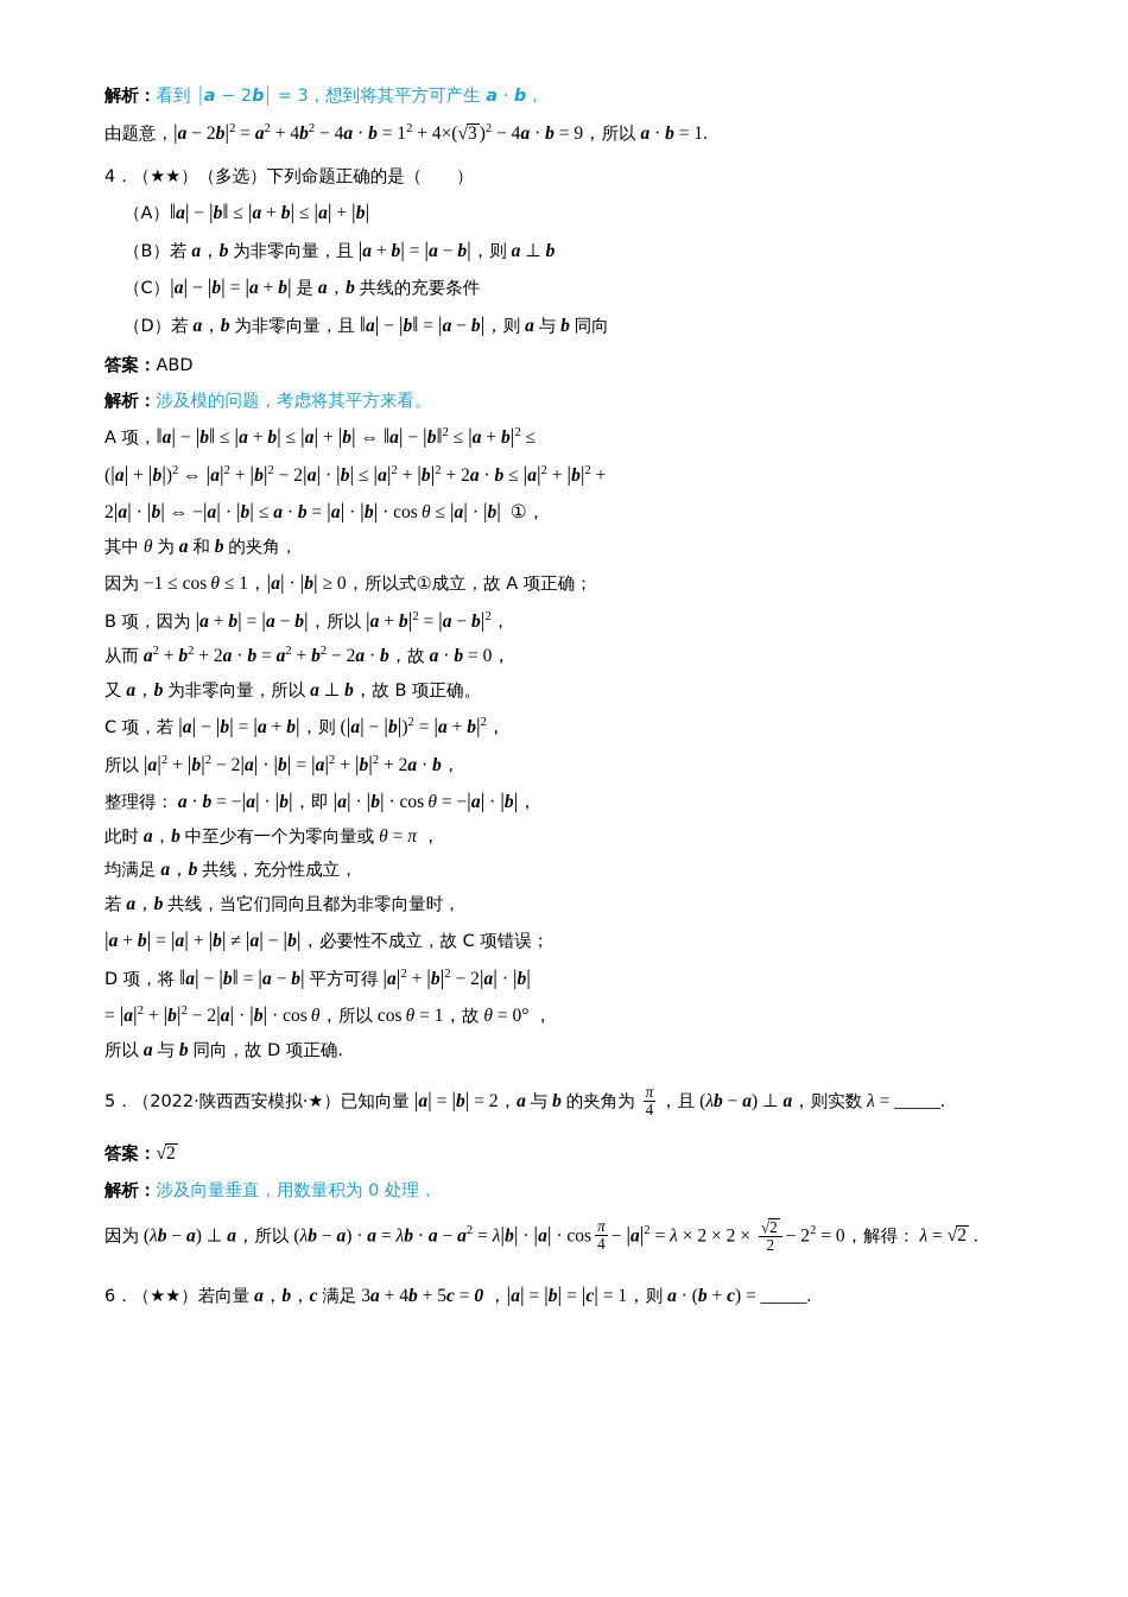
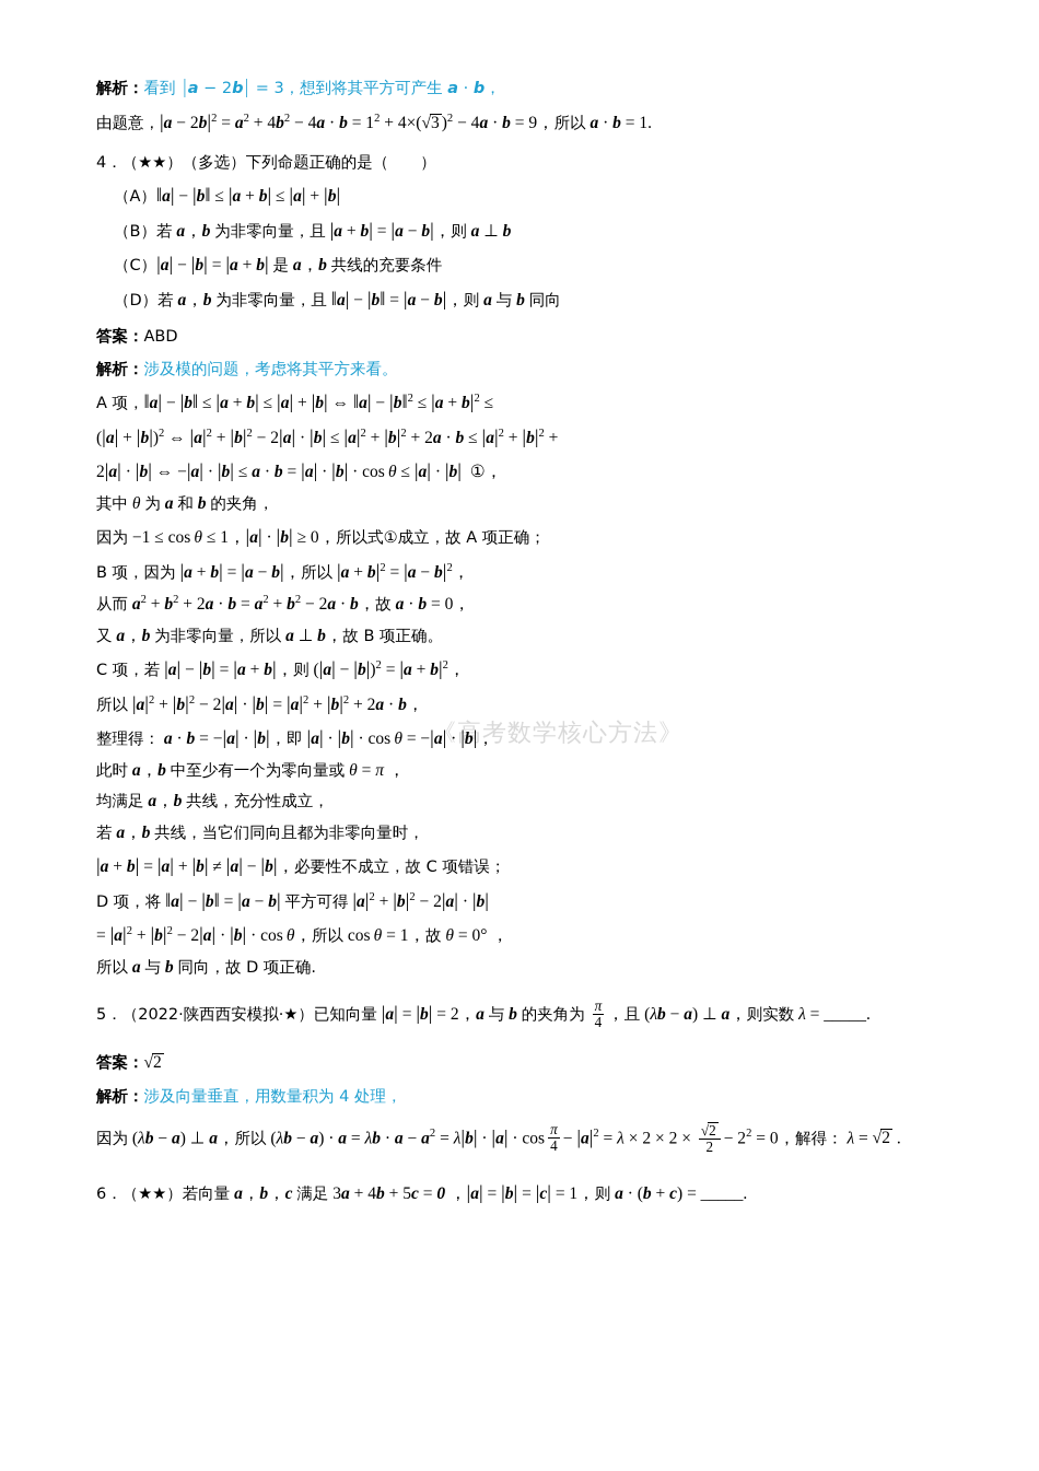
+ 《高考数学核心方法》
  解析：看到 |a − 2b| = 3，想到将其平方可产生 a · b，
  由题意，|a − 2b|2 = a2 + 4b2 − 4a · b = 12 + 4×(√3)2 − 4a · b = 9，所以 a · b = 1.
  4．（★★）（多选）下列命题正确的是（ ）
  （A）‖a| − |b‖ ≤ |a + b| ≤ |a| + |b|
  （B）若 a，b 为非零向量，且 |a + b| = |a − b|，则 a ⊥ b
  （C）|a| − |b| = |a + b| 是 a，b 共线的充要条件
  （D）若 a，b 为非零向量，且 ‖a| − |b‖ = |a − b|，则 a 与 b 同向
  答案：ABD
  解析：涉及模的问题，考虑将其平方来看。
  A 项，‖a| − |b‖ ≤ |a + b| ≤ |a| + |b| ⇔ ‖a| − |b‖2 ≤ |a + b|2 ≤
  (|a| + |b|)2 ⇔ |a|2 + |b|2 − 2|a| · |b| ≤ |a|2 + |b|2 + 2a · b ≤ |a|2 + |b|2 +
  2|a| · |b| ⇔ −|a| · |b| ≤ a · b = |a| · |b| · cos θ ≤ |a| · |b| ①，
  其中 θ 为 a 和 b 的夹角，
  因为 −1 ≤ cos θ ≤ 1，|a| · |b| ≥ 0，所以式①成立，故 A 项正确；
  B 项，因为 |a + b| = |a − b|，所以 |a + b|2 = |a − b|2，
  从而 a2 + b2 + 2a · b = a2 + b2 − 2a · b，故 a · b = 0，
  又 a，b 为非零向量，所以 a ⊥ b，故 B 项正确。
  C 项，若 |a| − |b| = |a + b|，则 (|a| − |b|)2 = |a + b|2，
  所以 |a|2 + |b|2 − 2|a| · |b| = |a|2 + |b|2 + 2a · b，
  整理得： a · b = −|a| · |b|，即 |a| · |b| · cos θ = −|a| · |b|，
  此时 a，b 中至少有一个为零向量或 θ = π ，
  均满足 a，b 共线，充分性成立，
  若 a，b 共线，当它们同向且都为非零向量时，
  |a + b| = |a| + |b| ≠ |a| − |b|，必要性不成立，故 C 项错误；
  D 项，将 ‖a| − |b‖ = |a − b| 平方可得 |a|2 + |b|2 − 2|a| · |b|
  = |a|2 + |b|2 − 2|a| · |b| · cos θ，所以 cos θ = 1，故 θ = 0° ，
  所以 a 与 b 同向，故 D 项正确.
  5．（2022·陕西西安模拟·★）已知向量 |a| = |b| = 2，a 与 b 的夹角为
  π
  4
  ，且 (λb − a) ⊥ a，则实数 λ = _____.
  答案：√2
- 解析：涉及向量垂直，用数量积为 0 处理，
+ 解析：涉及向量垂直，用数量积为 4 处理，
  因为 (λb − a) ⊥ a，所以 (λb − a) · a = λb · a − a2 = λ|b| · |a| · cos
  π
  4
  − |a|2 = λ × 2 × 2 ×
  √2
  2
  − 22 = 0，解得： λ = √2 .
  6．（★★）若向量 a，b，c 满足 3a + 4b + 5c = 0 ，|a| = |b| = |c| = 1，则 a · (b + c) = _____.
